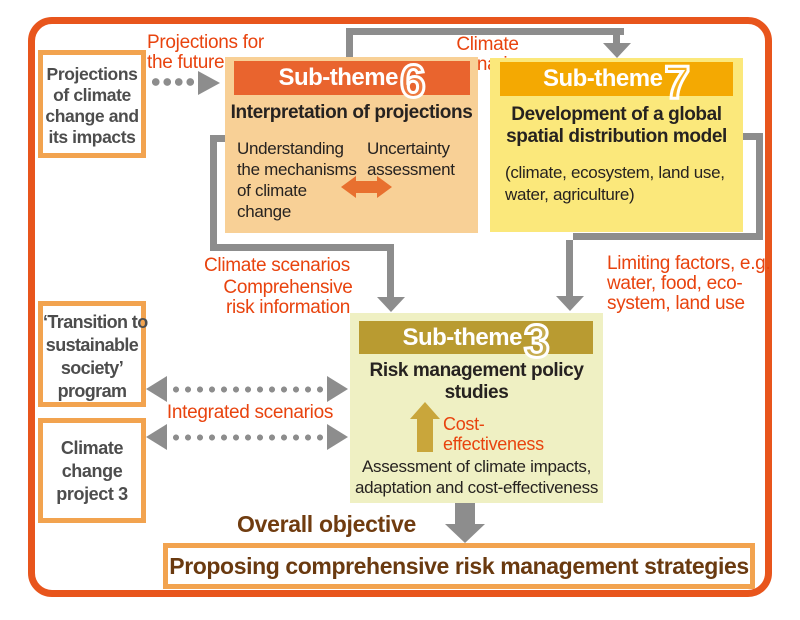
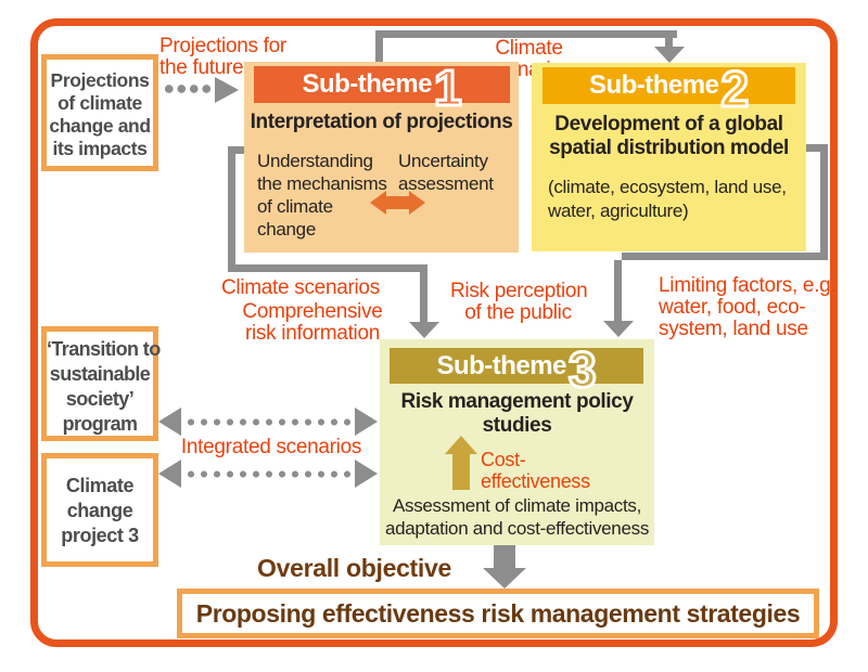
  Projections
  of climate
  change and
  its impacts
  ‘Transition to
  sustainable
  society’
  program
  Climate
  change
  project 3
  Projections for
  the future
  Climate scenarios
  Comprehensive
  risk information
+ Risk perception
+ of the public
  Limiting factors, e.g.
  water, food, eco-
  system, land use
  Sub-theme
- 6
+ 1
  Interpretation of projections
  Understanding
  the mechanisms
  of climate
  change
  Uncertainty
  assessment
  Sub-theme
- 7
+ 2
  Development of a global
  spatial distribution model
  (climate, ecosystem, land use,
  water, agriculture)
  Sub-theme
  3
  Risk management policy
  studies
  Cost-
  effectiveness
  Assessment of climate impacts,
  adaptation and cost-effectiveness
  Integrated scenarios
  Overall objective
- Proposing comprehensive risk management strategies
+ Proposing effectiveness risk management strategies
